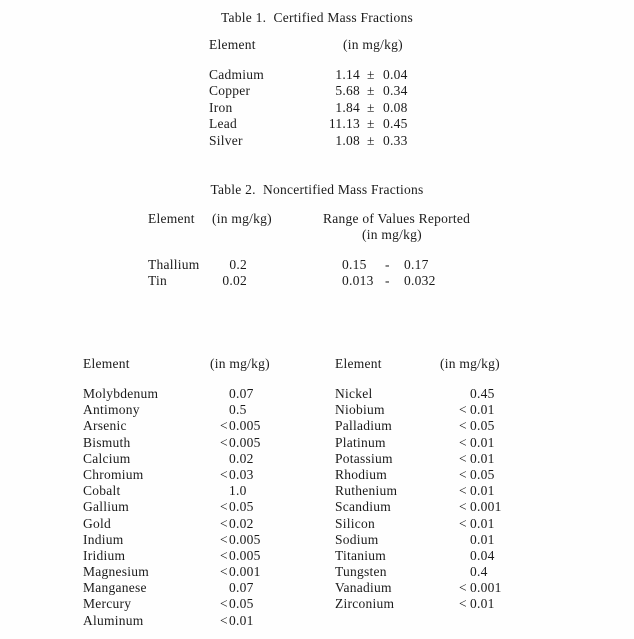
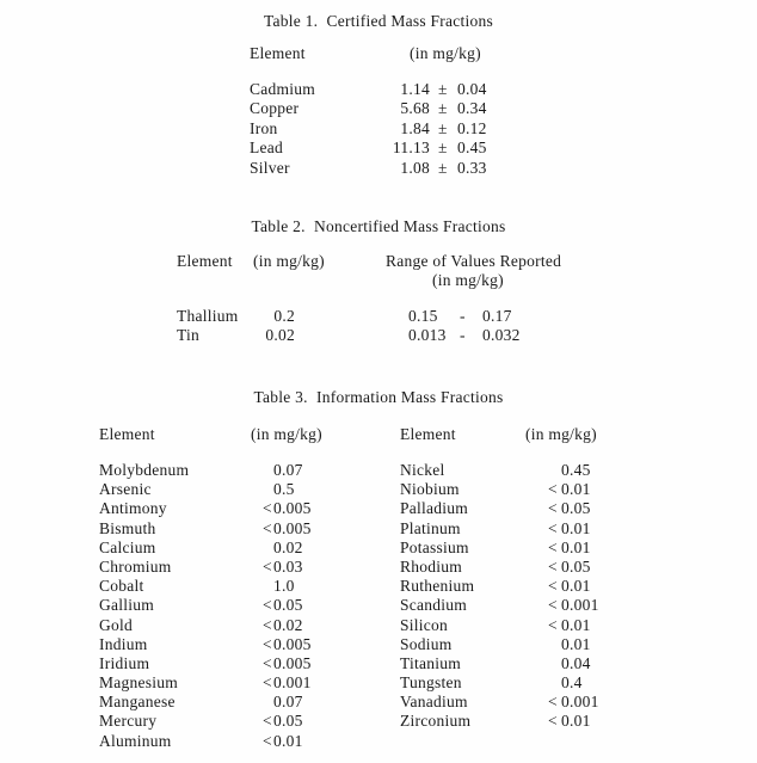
  Table 1. Certified Mass Fractions
  Element
  (in mg/kg)
  Cadmium
  1.14
  ±
  0.04
  Copper
  5.68
  ±
  0.34
  Iron
  1.84
  ±
- 0.08
+ 0.12
  Lead
  11.13
  ±
  0.45
  Silver
  1.08
  ±
  0.33
  Table 2. Noncertified Mass Fractions
  Element
  (in mg/kg)
  Range of Values Reported
  (in mg/kg)
  Thallium
  0.2
  0.15
  -
  0.17
  Tin
  0.02
  0.013
  -
  0.032
+ Table 3. Information Mass Fractions
  Element
  (in mg/kg)
  Element
  (in mg/kg)
  Molybdenum
  0.07
- Antimony
+ Arsenic
  0.5
- Arsenic
+ Antimony
  <
  0.005
  Bismuth
  <
  0.005
  Calcium
  0.02
  Chromium
  <
  0.03
  Cobalt
  1.0
  Gallium
  <
  0.05
  Gold
  <
  0.02
  Indium
  <
  0.005
  Iridium
  <
  0.005
  Magnesium
  <
  0.001
  Manganese
  0.07
  Mercury
  <
  0.05
  Aluminum
  <
  0.01
  Nickel
  0.45
  Niobium
  <
  0.01
  Palladium
  <
  0.05
  Platinum
  <
  0.01
  Potassium
  <
  0.01
  Rhodium
  <
  0.05
  Ruthenium
  <
  0.01
  Scandium
  <
  0.001
  Silicon
  <
  0.01
  Sodium
  0.01
  Titanium
  0.04
  Tungsten
  0.4
  Vanadium
  <
  0.001
  Zirconium
  <
  0.01
